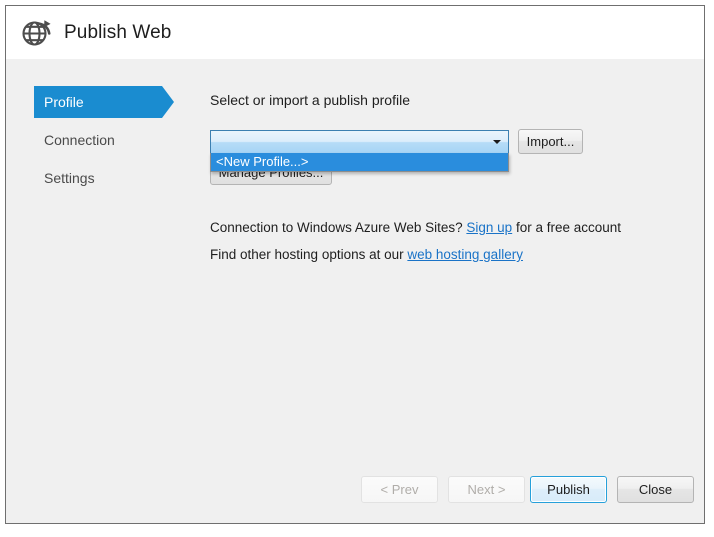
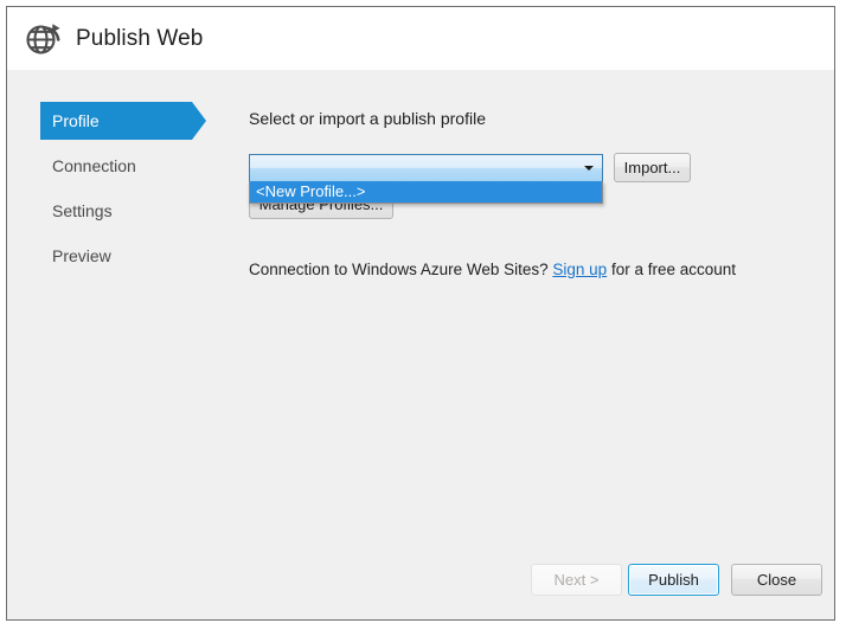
  Publish Web
  Profile
  Connection
  Settings
+ Preview
  Select or import a publish profile
  Manage Profiles...
  <New Profile...>
  Import...
  Connection to Windows Azure Web Sites? Sign up for a free account
- Find other hosting options at our web hosting gallery
- < Prev
  Next >
  Publish
  Close
